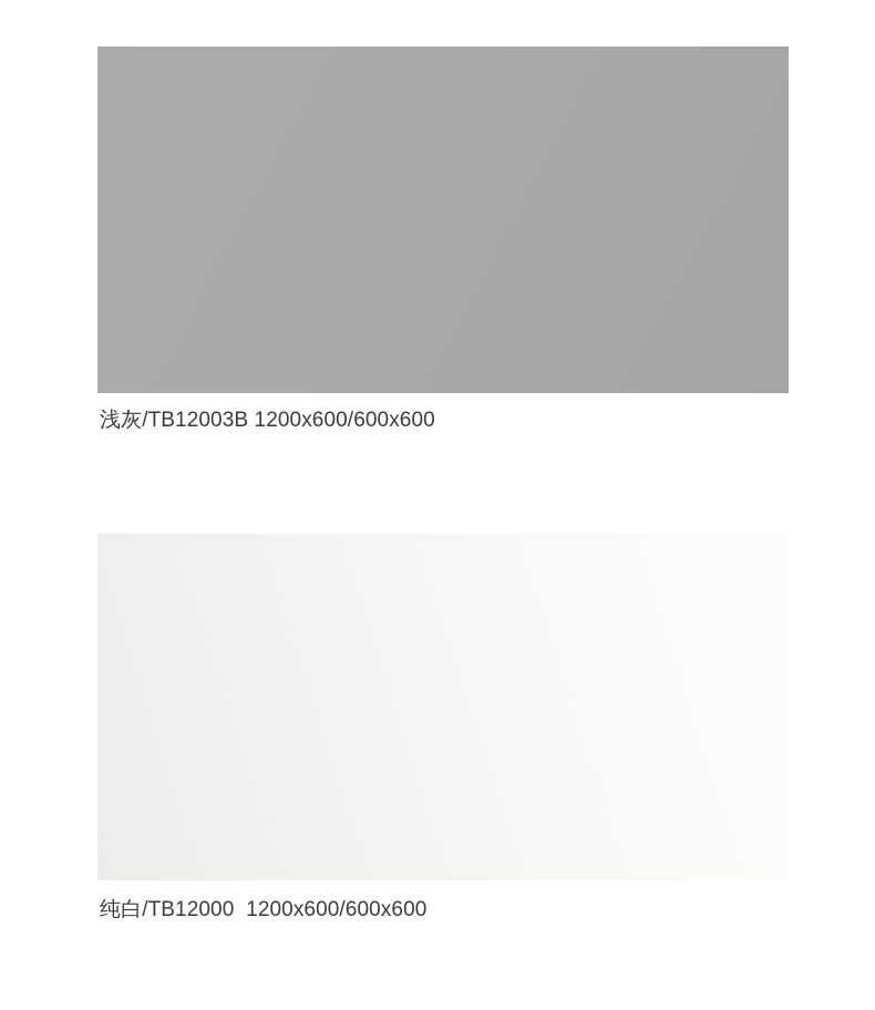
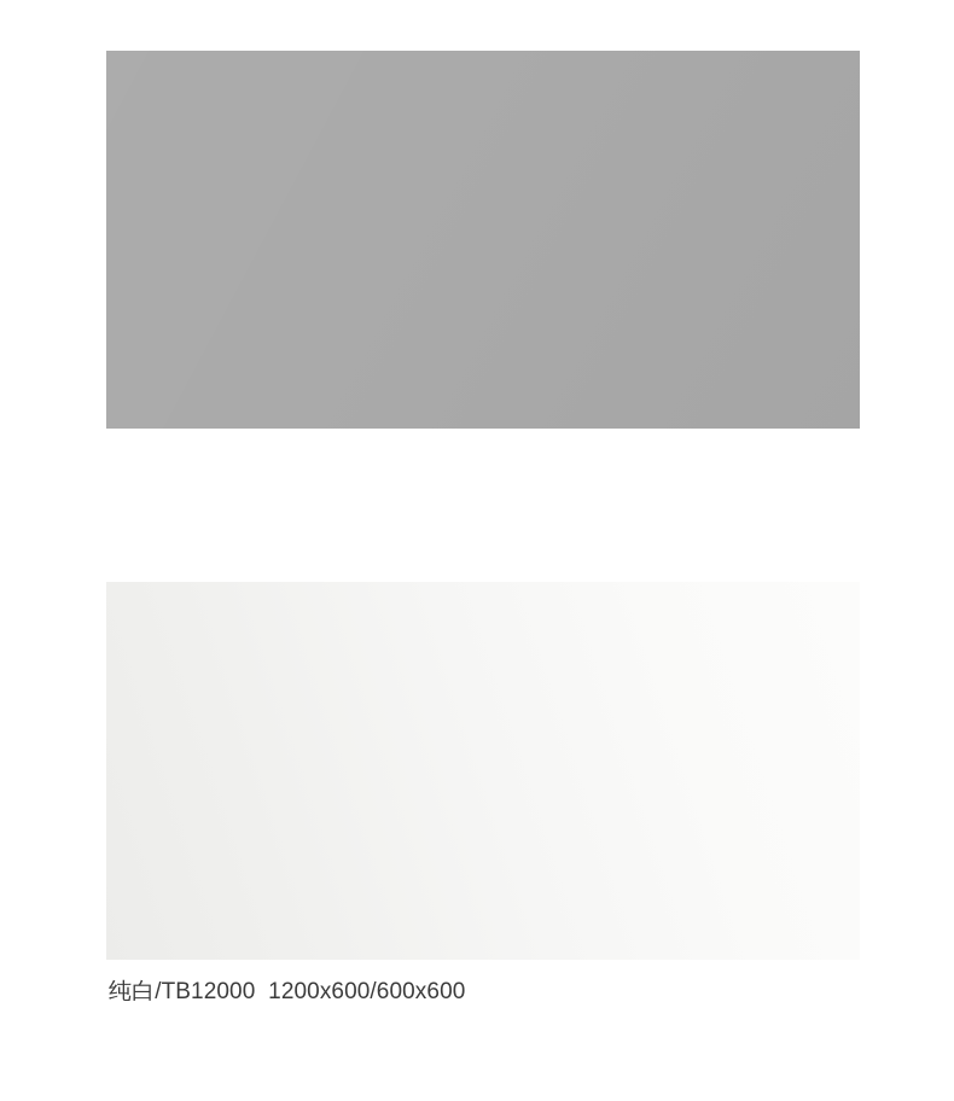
- 浅灰/TB12003B 1200x600/600x600
  纯白/TB12000 1200x600/600x600
